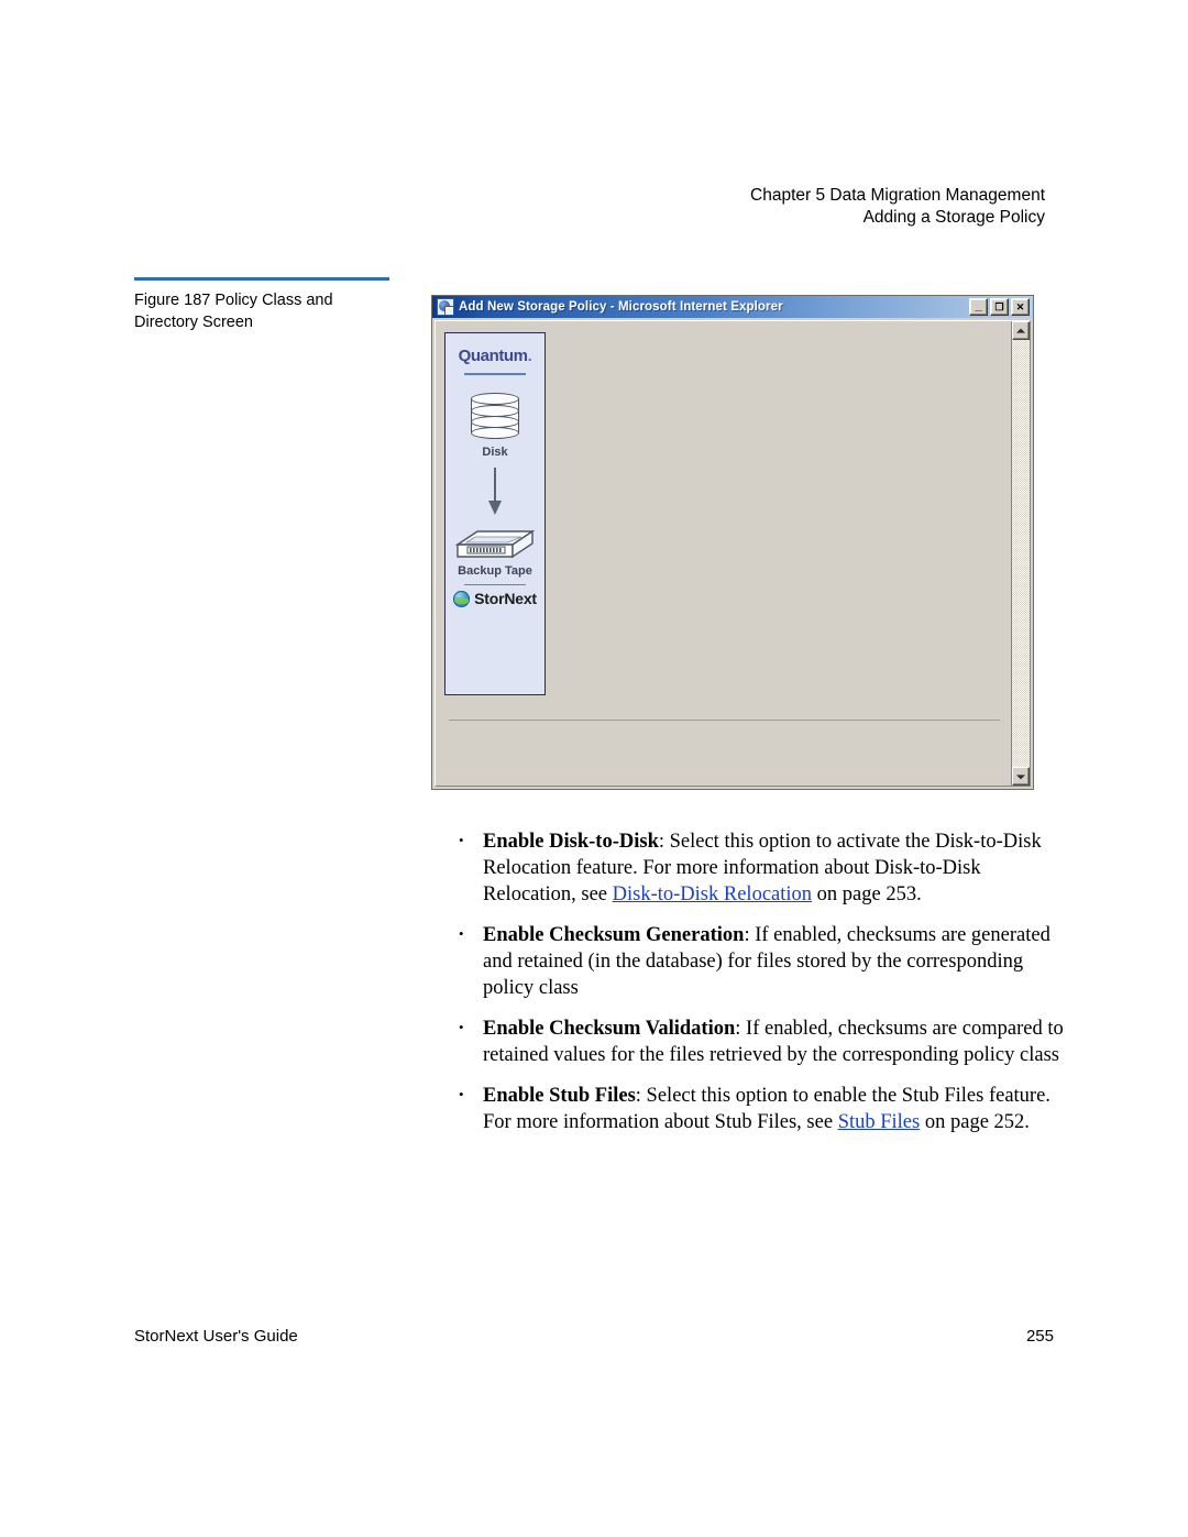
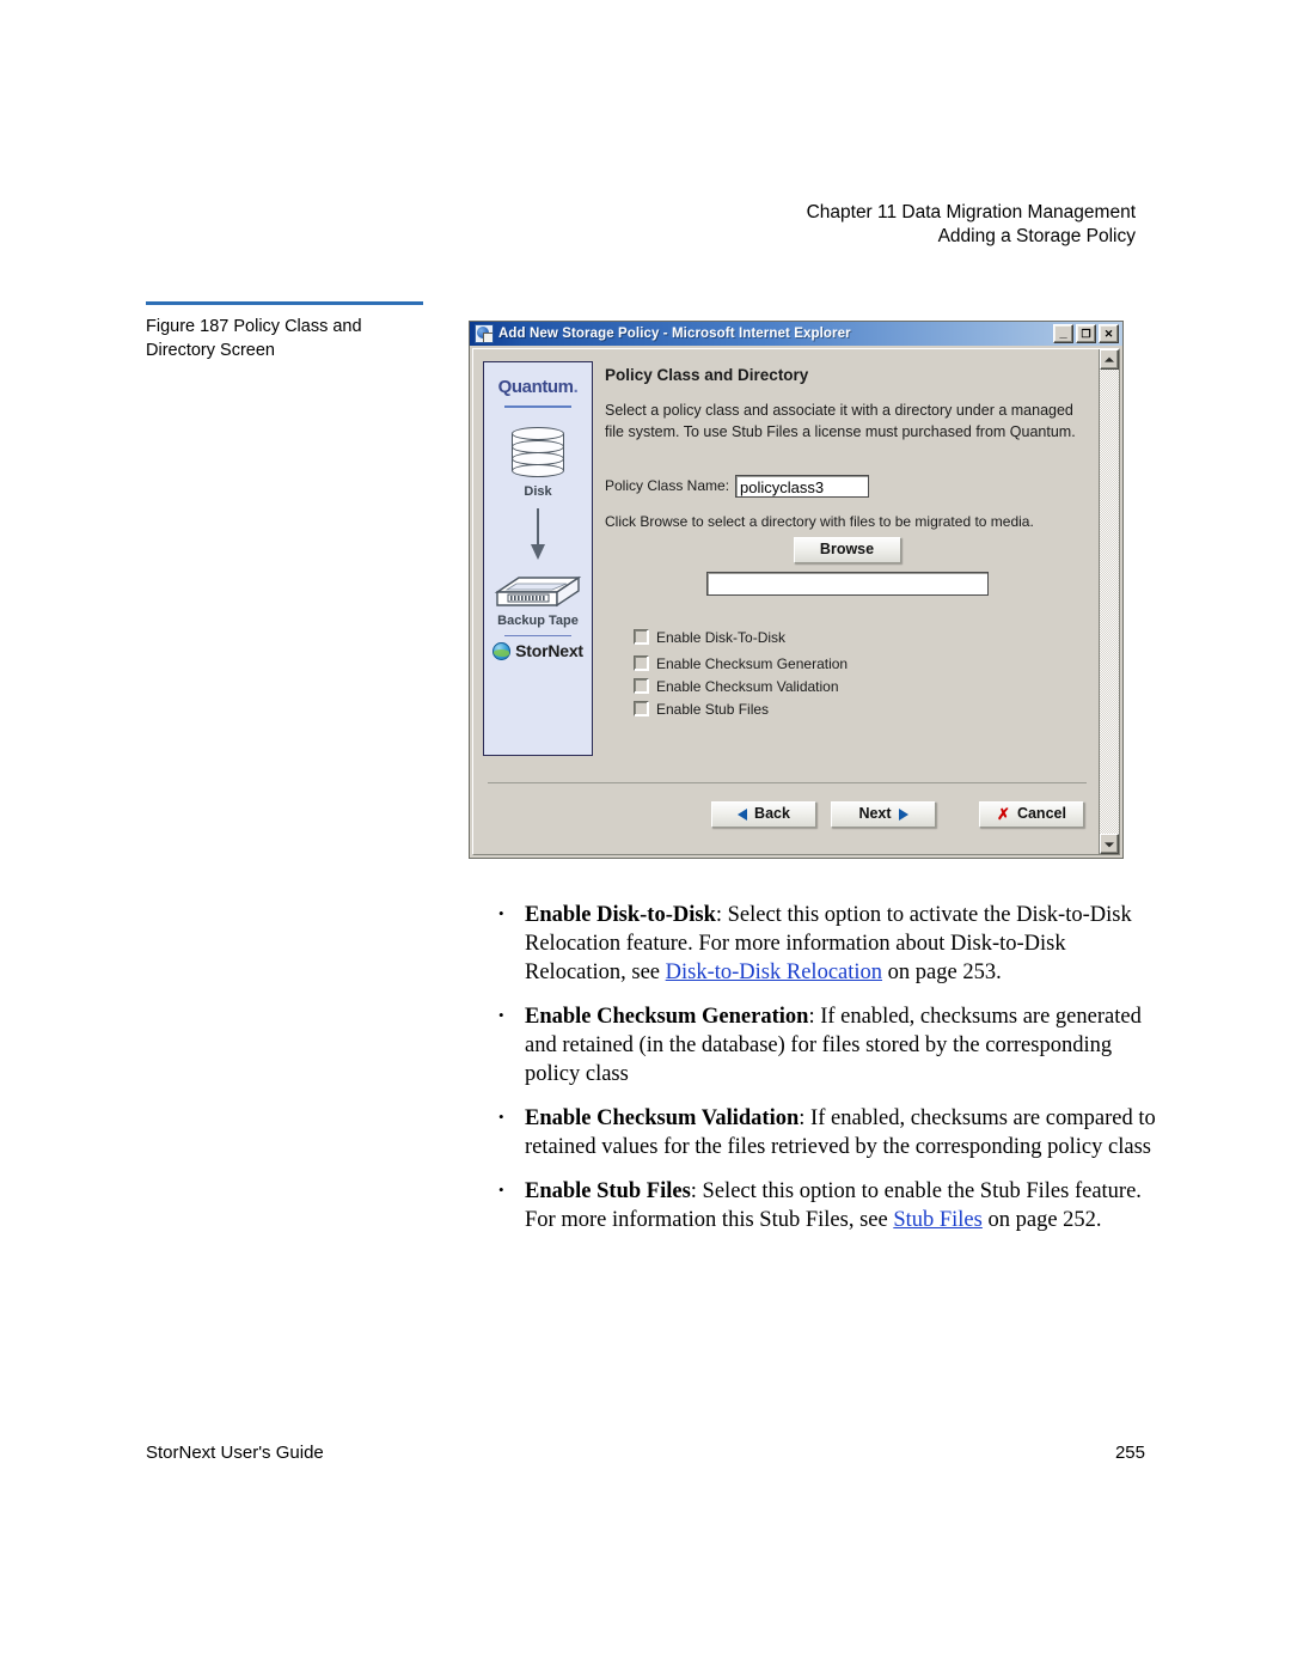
- Chapter 5 Data Migration Management
+ Chapter 11 Data Migration Management
  Adding a Storage Policy
  Figure 187 Policy Class and
  Directory Screen
  Add New Storage Policy - Microsoft Internet Explorer
  _
  ❐
  ✕
  Quantum.
  Disk
  Backup Tape
  StorNext
+ Policy Class and Directory
+ Select a policy class and associate it with a directory under a managed file system. To use Stub Files a license must purchased from Quantum.
+ Policy Class Name:
+ policyclass3
+ Click Browse to select a directory with files to be migrated to media.
+ Browse
+ Enable Disk-To-Disk
+ Enable Checksum Generation
+ Enable Checksum Validation
+ Enable Stub Files
+ Back
+ Next
+ ✗
+ Cancel
  •
  Enable Disk-to-Disk: Select this option to activate the Disk-to-Disk Relocation feature. For more information about Disk-to-Disk Relocation, see Disk-to-Disk Relocation on page 253.
  •
  Enable Checksum Generation: If enabled, checksums are generated and retained (in the database) for files stored by the corresponding policy class
  •
  Enable Checksum Validation: If enabled, checksums are compared to retained values for the files retrieved by the corresponding policy class
  •
- Enable Stub Files: Select this option to enable the Stub Files feature. For more information about Stub Files, see Stub Files on page 252.
+ Enable Stub Files: Select this option to enable the Stub Files feature. For more information this Stub Files, see Stub Files on page 252.
  StorNext User's Guide
  255
